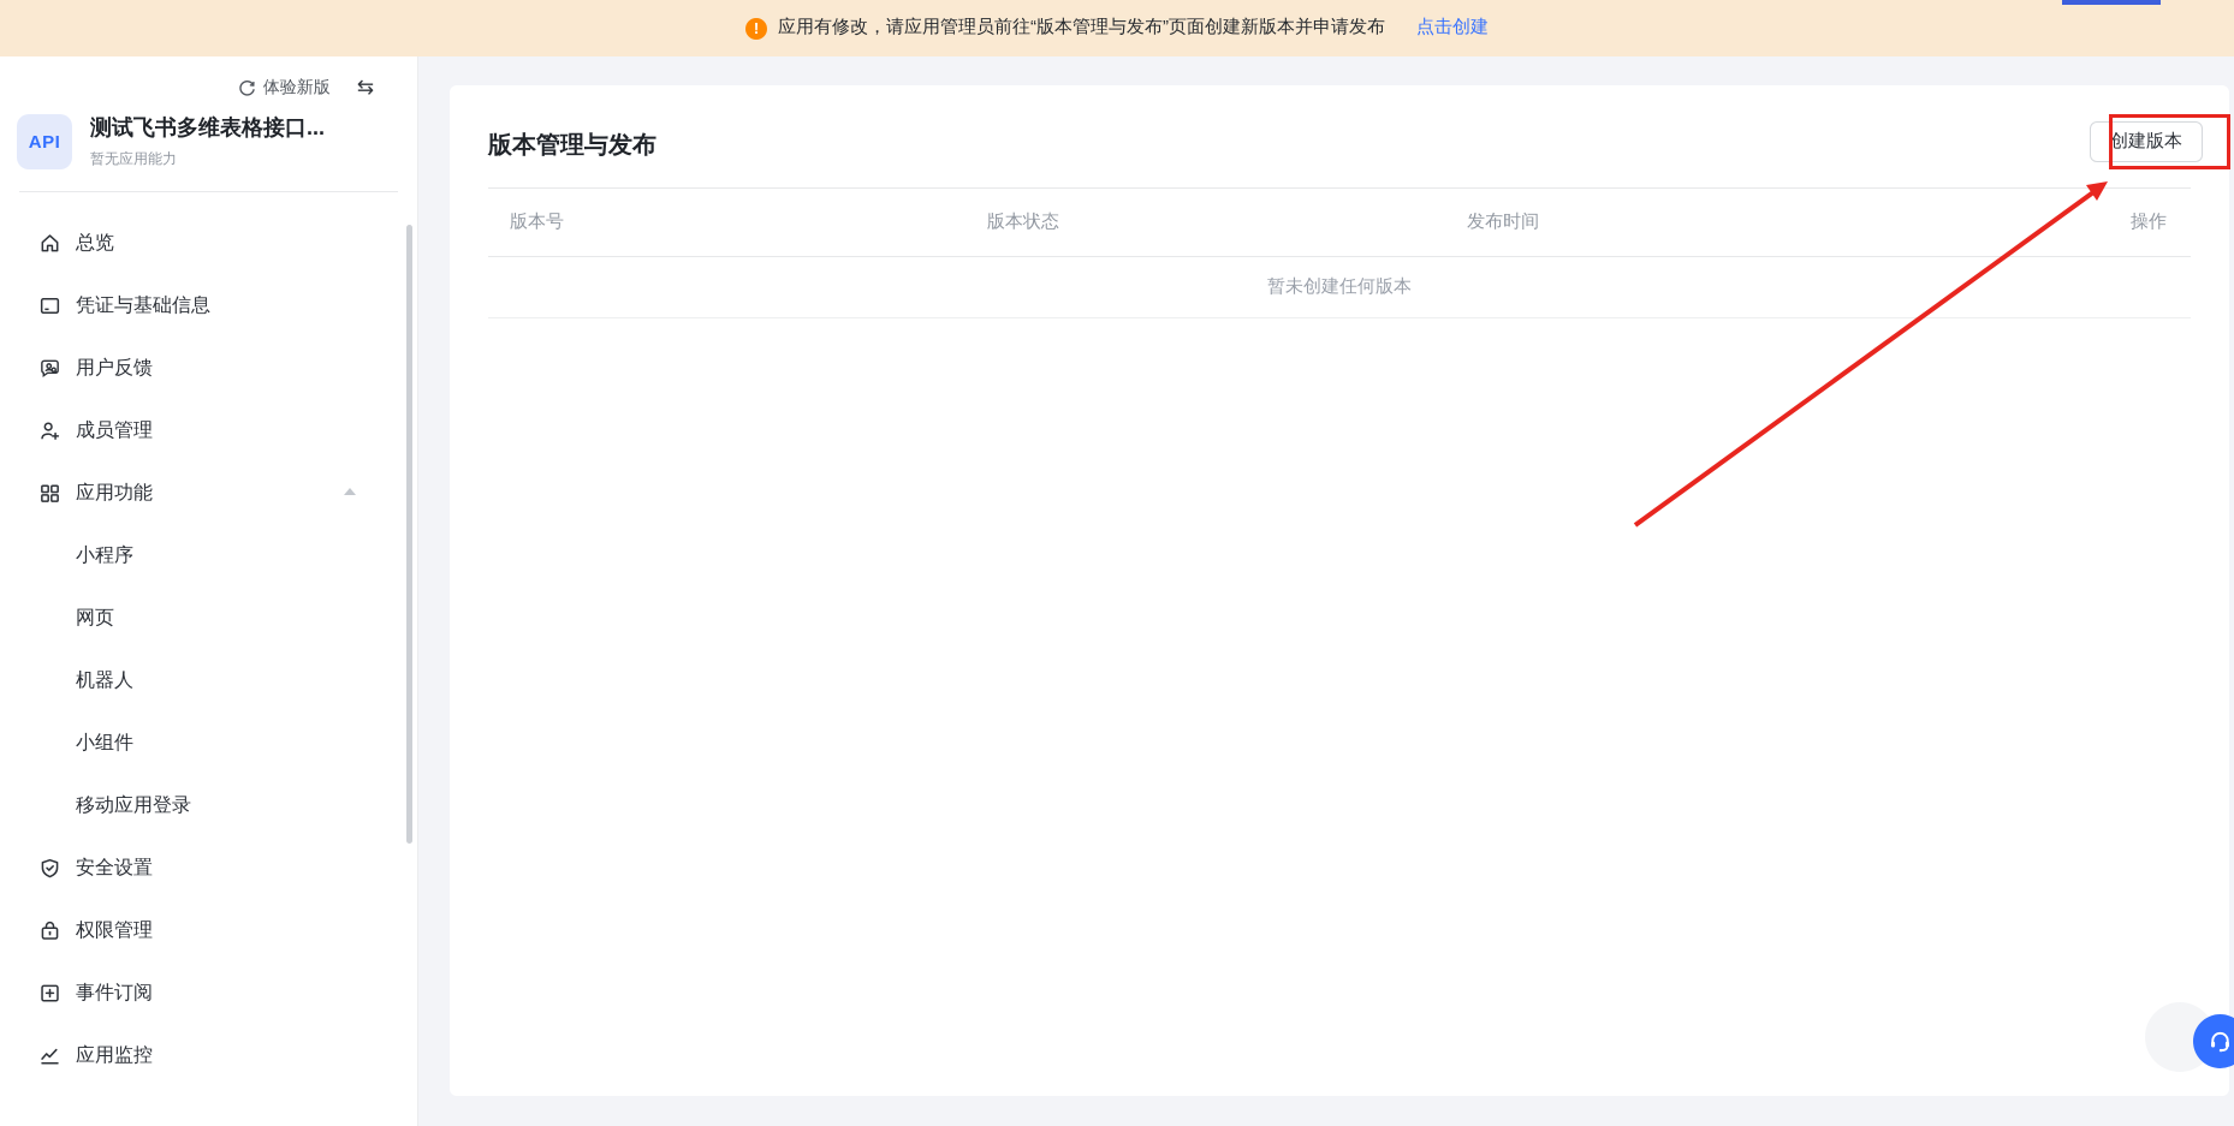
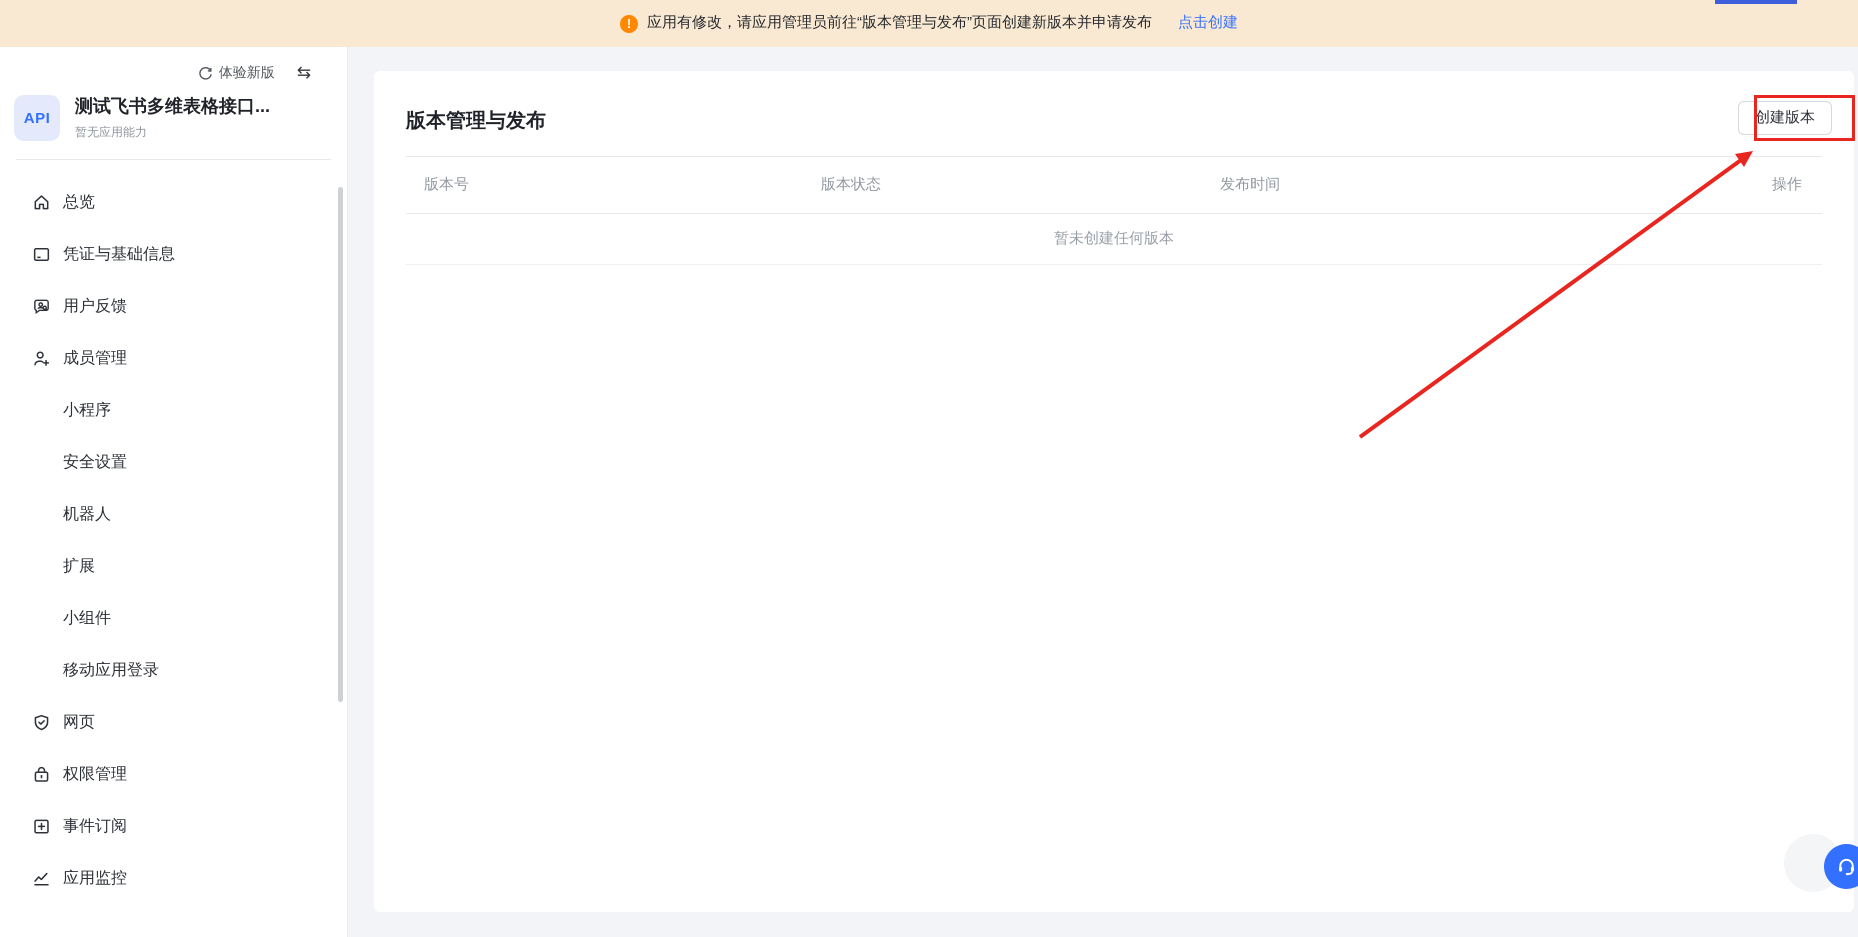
  !
  应用有修改，请应用管理员前往“版本管理与发布”页面创建新版本并申请发布
  点击创建
  体验新版
  ⇆
  API
  测试飞书多维表格接口...
  暂无应用能力
  总览
  凭证与基础信息
  用户反馈
  成员管理
- 应用功能
  小程序
- 网页
+ 安全设置
  机器人
+ 扩展
  小组件
  移动应用登录
- 安全设置
+ 网页
  权限管理
  事件订阅
  应用监控
  版本管理与发布
  创建版本
  版本号
  版本状态
  发布时间
  操作
  暂未创建任何版本
